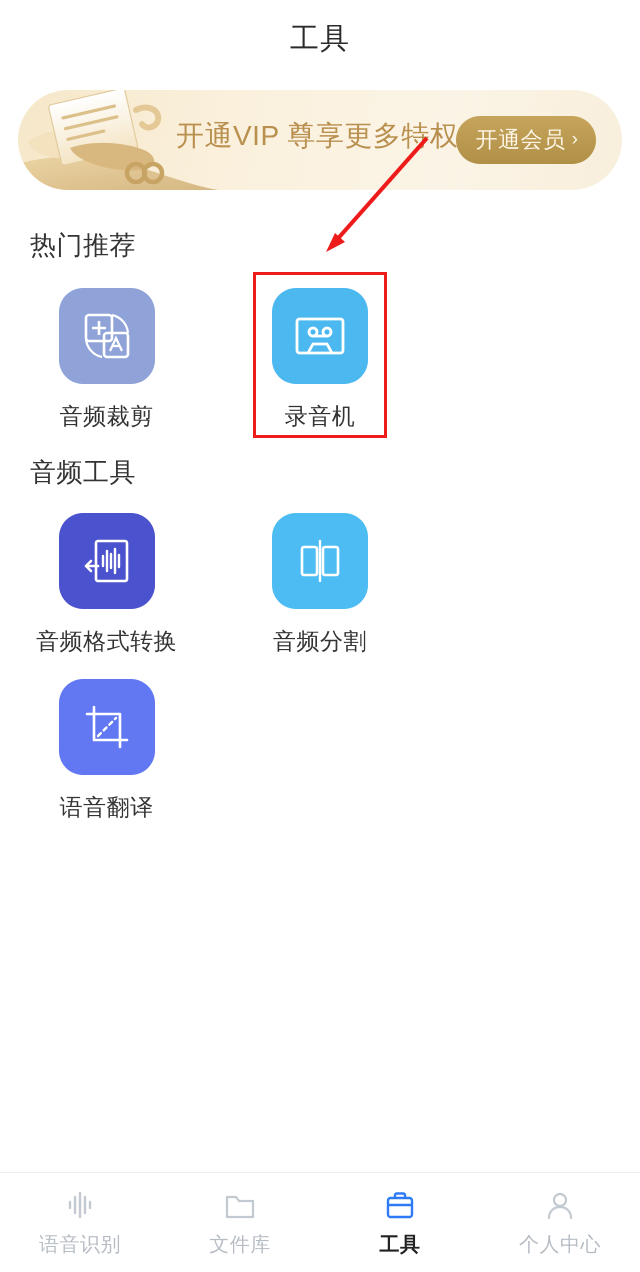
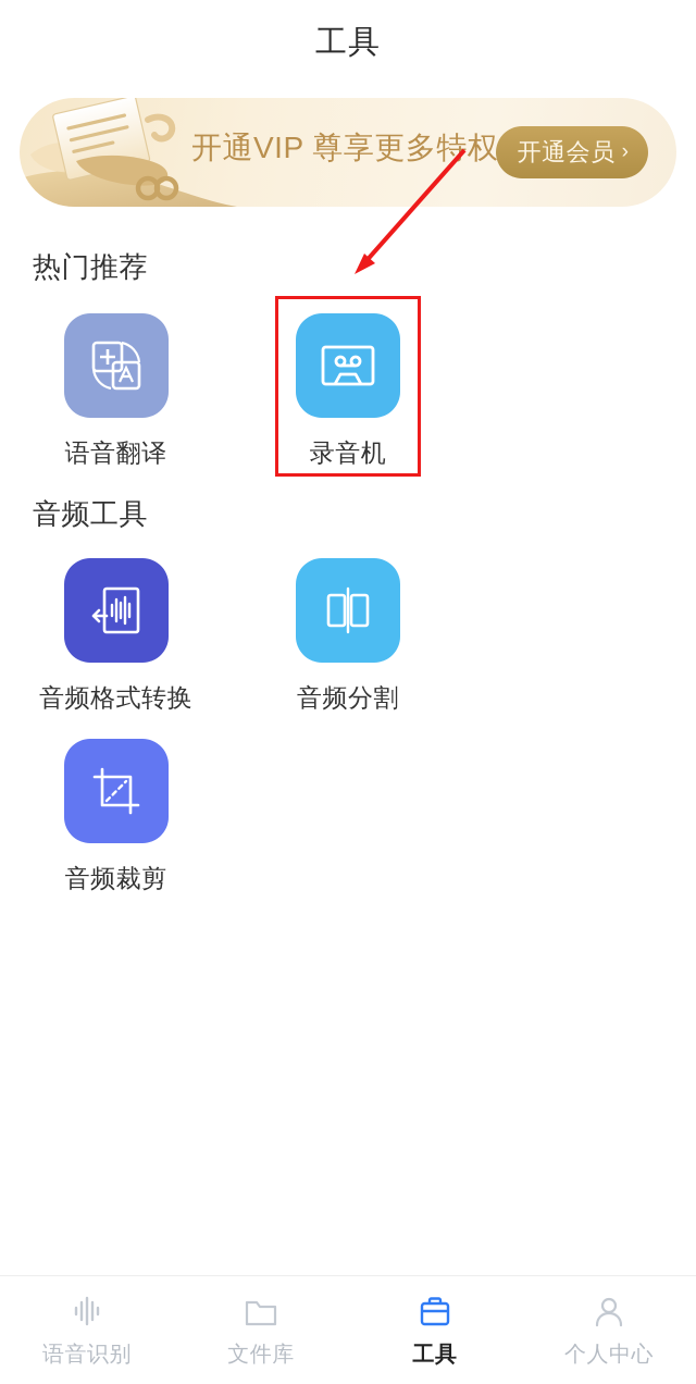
  工具
  开通VIP 尊享更多特权
  开通会员
  ›
  热门推荐
- 音频裁剪
+ 语音翻译
  录音机
  音频工具
  音频格式转换
  音频分割
- 语音翻译
+ 音频裁剪
  语音识别
  文件库
  工具
  个人中心
